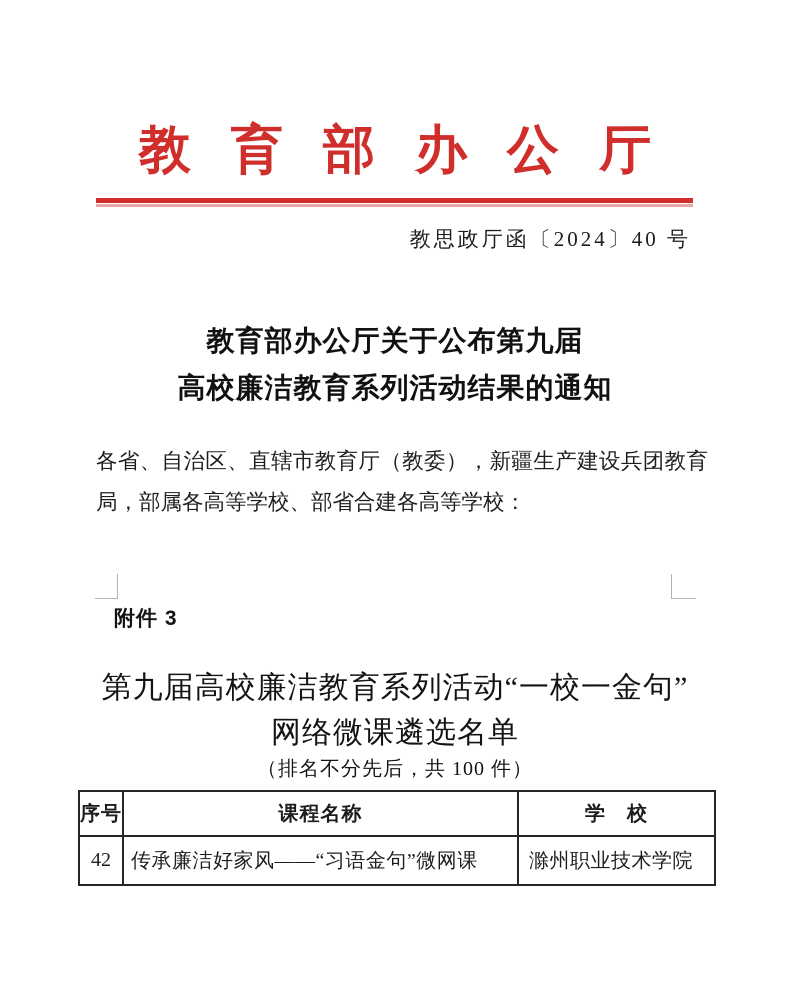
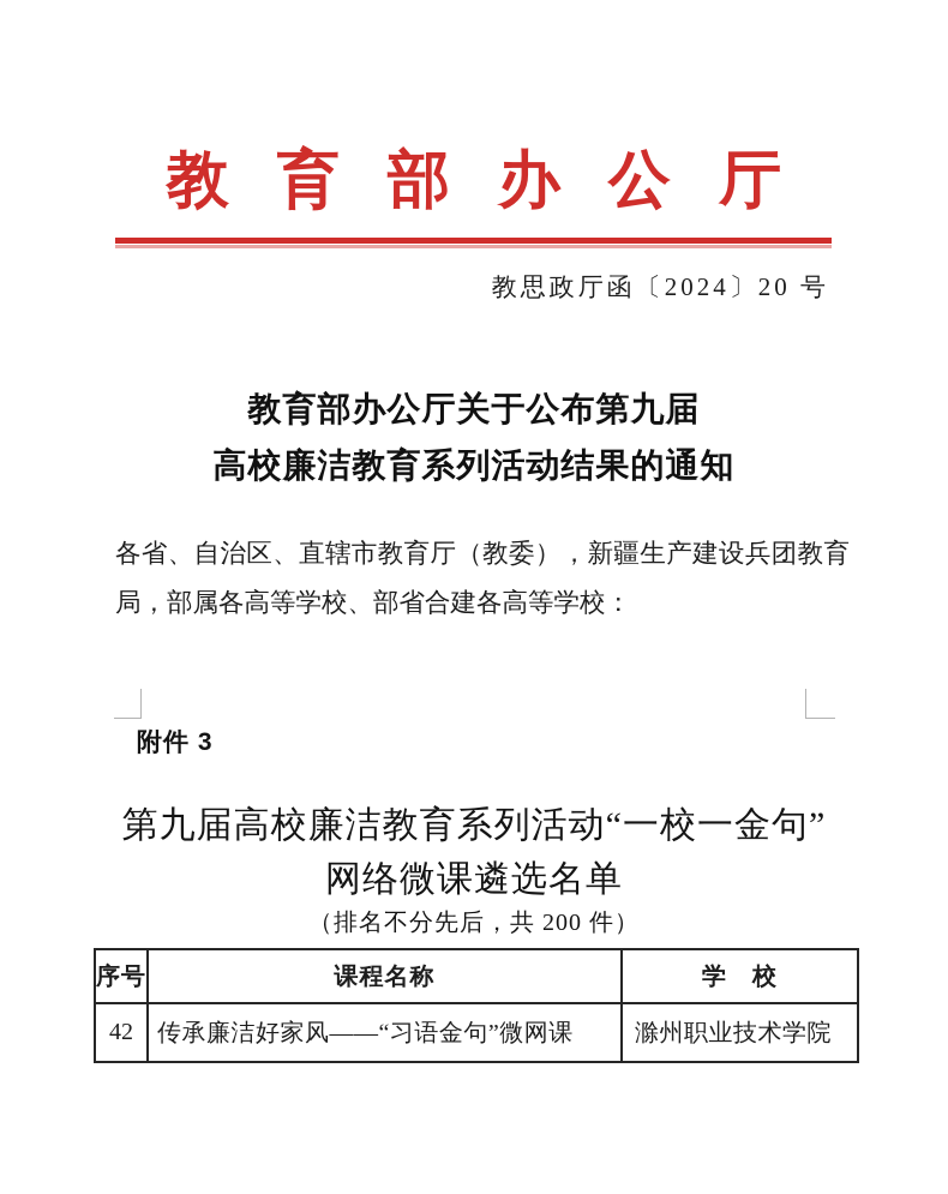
  教育部办公厅
- 教思政厅函〔2024〕40 号
+ 教思政厅函〔2024〕20 号
  教育部办公厅关于公布第九届
  高校廉洁教育系列活动结果的通知
  各省、自治区、直辖市教育厅（教委），新疆生产建设兵团教育局，部属各高等学校、部省合建各高等学校：
  附件 3
  第九届高校廉洁教育系列活动“一校一金句”
  网络微课遴选名单
- （排名不分先后，共 100 件）
+ （排名不分先后，共 200 件）
  序号	课程名称	学 校
  42	传承廉洁好家风——“习语金句”微网课	滁州职业技术学院
